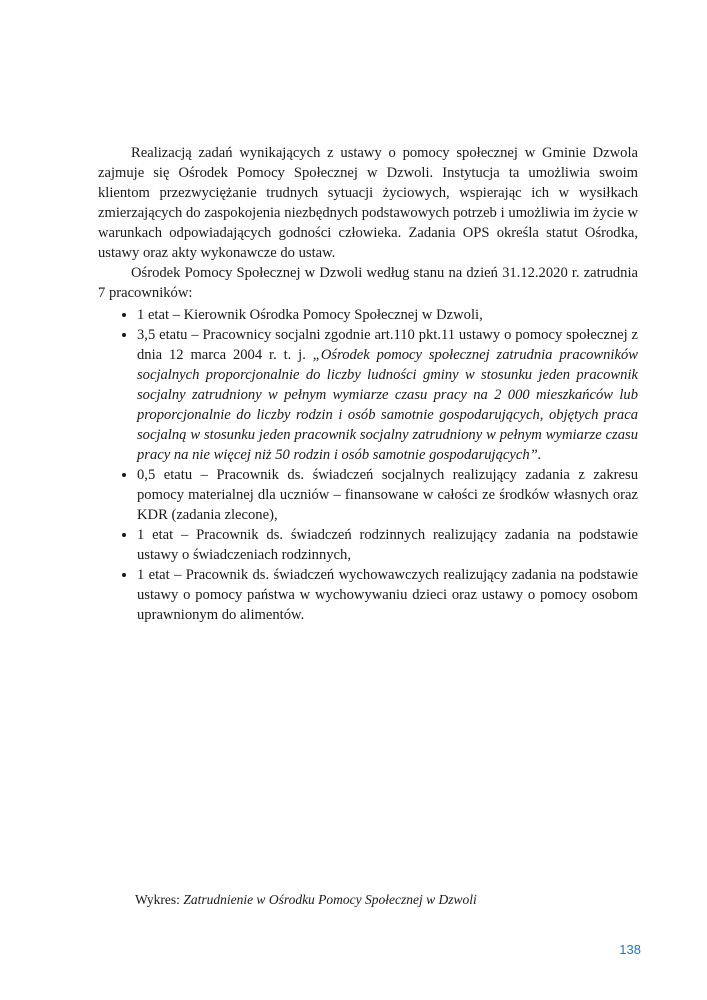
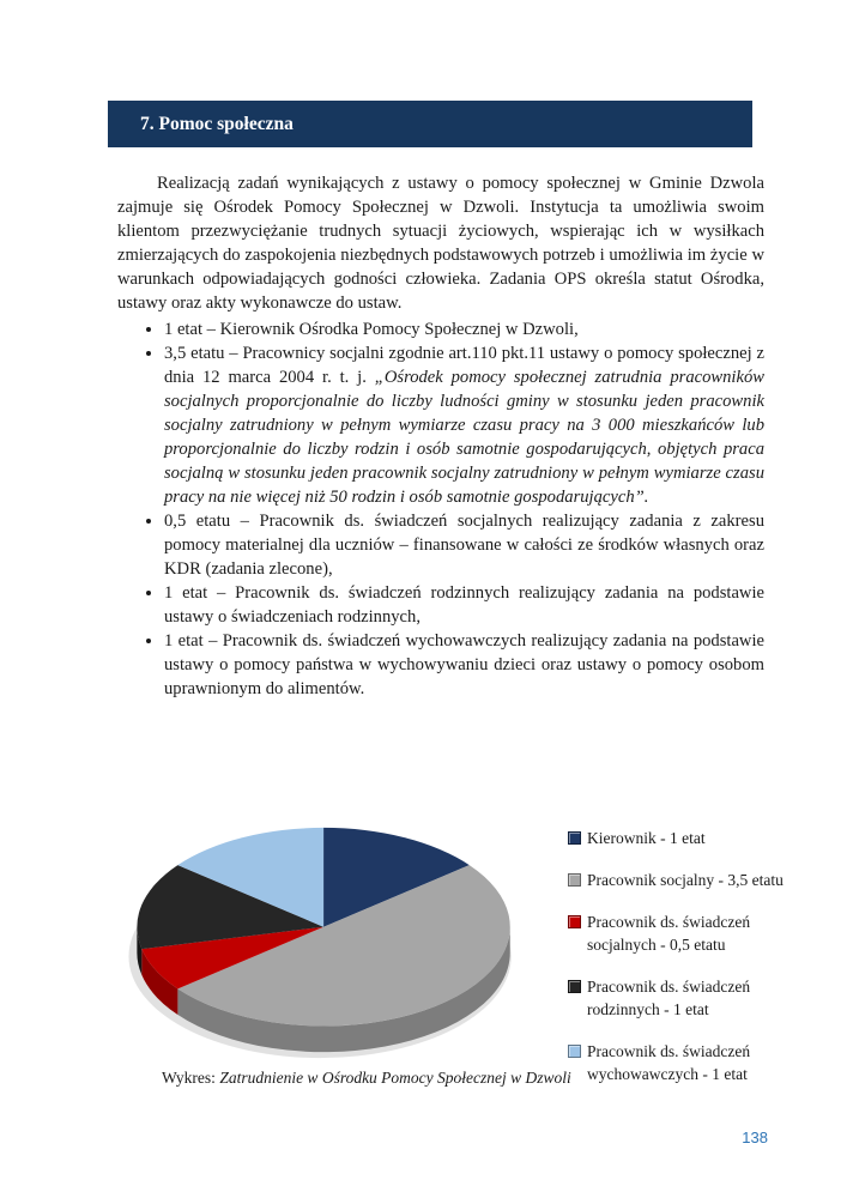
+ 7. Pomoc społeczna
  Realizacją zadań wynikających z ustawy o pomocy społecznej w Gminie Dzwola zajmuje się Ośrodek Pomocy Społecznej w Dzwoli. Instytucja ta umożliwia swoim klientom przezwyciężanie trudnych sytuacji życiowych, wspierając ich w wysiłkach zmierzających do zaspokojenia niezbędnych podstawowych potrzeb i umożliwia im życie w warunkach odpowiadających godności człowieka. Zadania OPS określa statut Ośrodka, ustawy oraz akty wykonawcze do ustaw.
- Ośrodek Pomocy Społecznej w Dzwoli według stanu na dzień 31.12.2020 r. zatrudnia 7 pracowników:
  1 etat – Kierownik Ośrodka Pomocy Społecznej w Dzwoli,
- 3,5 etatu – Pracownicy socjalni zgodnie art.110 pkt.11 ustawy o pomocy społecznej z dnia 12 marca 2004 r. t. j. „Ośrodek pomocy społecznej zatrudnia pracowników socjalnych proporcjonalnie do liczby ludności gminy w stosunku jeden pracownik socjalny zatrudniony w pełnym wymiarze czasu pracy na 2 000 mieszkańców lub proporcjonalnie do liczby rodzin i osób samotnie gospodarujących, objętych praca socjalną w stosunku jeden pracownik socjalny zatrudniony w pełnym wymiarze czasu pracy na nie więcej niż 50 rodzin i osób samotnie gospodarujących”.
+ 3,5 etatu – Pracownicy socjalni zgodnie art.110 pkt.11 ustawy o pomocy społecznej z dnia 12 marca 2004 r. t. j. „Ośrodek pomocy społecznej zatrudnia pracowników socjalnych proporcjonalnie do liczby ludności gminy w stosunku jeden pracownik socjalny zatrudniony w pełnym wymiarze czasu pracy na 3 000 mieszkańców lub proporcjonalnie do liczby rodzin i osób samotnie gospodarujących, objętych praca socjalną w stosunku jeden pracownik socjalny zatrudniony w pełnym wymiarze czasu pracy na nie więcej niż 50 rodzin i osób samotnie gospodarujących”.
  0,5 etatu – Pracownik ds. świadczeń socjalnych realizujący zadania z zakresu pomocy materialnej dla uczniów – finansowane w całości ze środków własnych oraz KDR (zadania zlecone),
  1 etat – Pracownik ds. świadczeń rodzinnych realizujący zadania na podstawie ustawy o świadczeniach rodzinnych,
  1 etat – Pracownik ds. świadczeń wychowawczych realizujący zadania na podstawie ustawy o pomocy państwa w wychowywaniu dzieci oraz ustawy o pomocy osobom uprawnionym do alimentów.
+ Kierownik - 1 etat
+ Pracownik socjalny - 3,5 etatu
+ Pracownik ds. świadczeń socjalnych - 0,5 etatu
+ Pracownik ds. świadczeń rodzinnych - 1 etat
+ Pracownik ds. świadczeń wychowawczych - 1 etat
  Wykres: Zatrudnienie w Ośrodku Pomocy Społecznej w Dzwoli
  138
